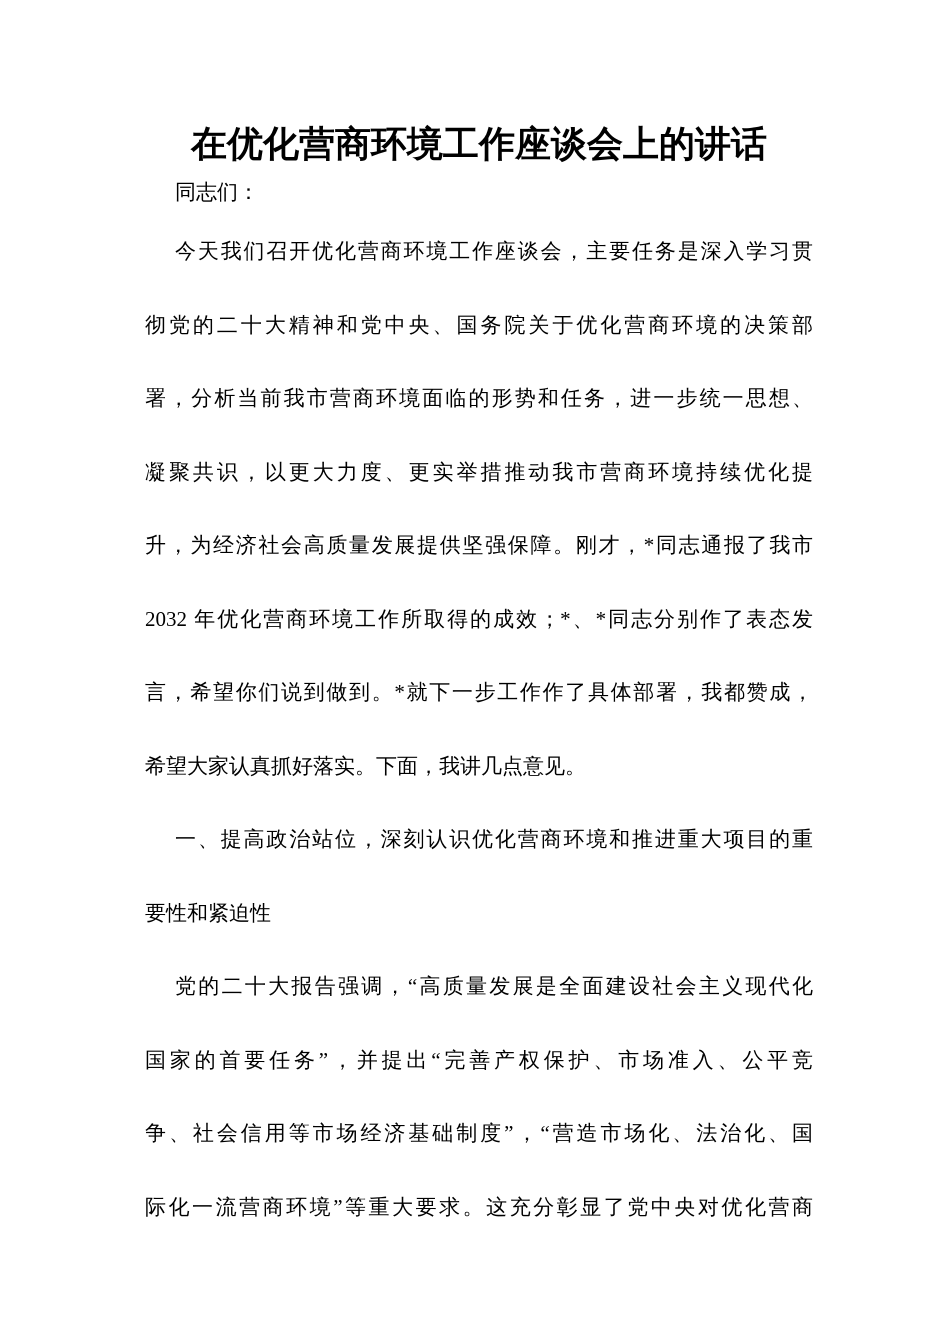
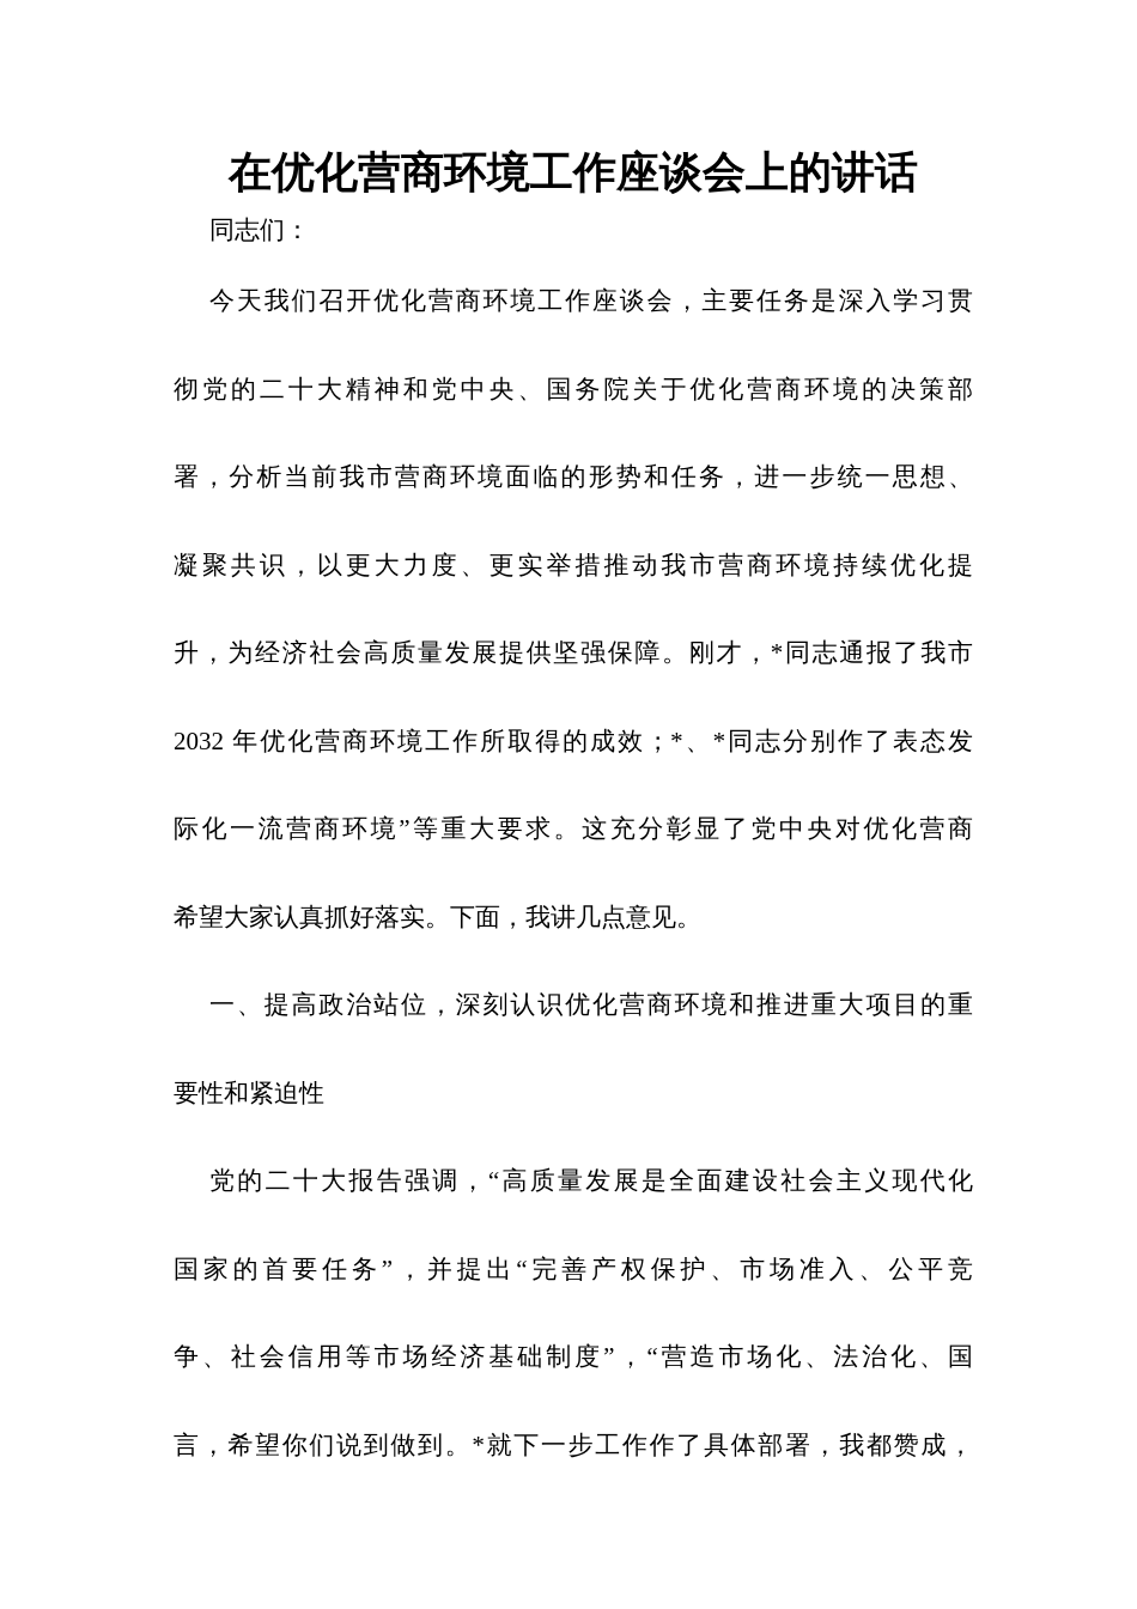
  在优化营商环境工作座谈会上的讲话
  同志们：
  今天我们召开优化营商环境工作座谈会，主要任务是深入学习贯
  彻党的二十大精神和党中央、国务院关于优化营商环境的决策部
  署，分析当前我市营商环境面临的形势和任务，进一步统一思想、
  凝聚共识，以更大力度、更实举措推动我市营商环境持续优化提
  升，为经济社会高质量发展提供坚强保障。刚才，*同志通报了我市
  2032 年优化营商环境工作所取得的成效；*、*同志分别作了表态发
- 言，希望你们说到做到。*就下一步工作作了具体部署，我都赞成，
+ 际化一流营商环境”等重大要求。这充分彰显了党中央对优化营商
  希望大家认真抓好落实。下面，我讲几点意见。
  一、提高政治站位，深刻认识优化营商环境和推进重大项目的重
  要性和紧迫性
  党的二十大报告强调，“高质量发展是全面建设社会主义现代化
  国家的首要任务”，并提出“完善产权保护、市场准入、公平竞
  争、社会信用等市场经济基础制度”，“营造市场化、法治化、国
- 际化一流营商环境”等重大要求。这充分彰显了党中央对优化营商
+ 言，希望你们说到做到。*就下一步工作作了具体部署，我都赞成，
